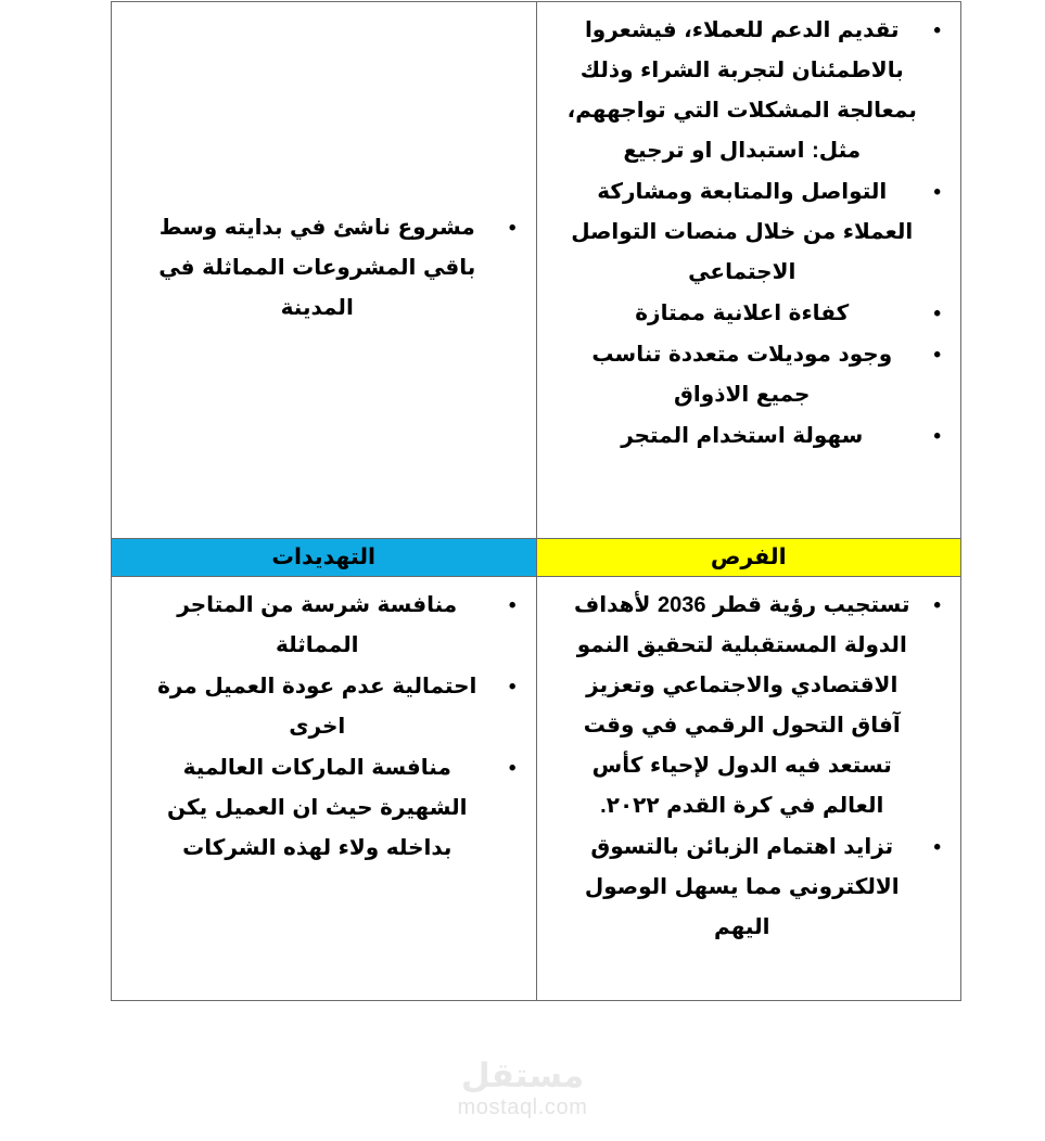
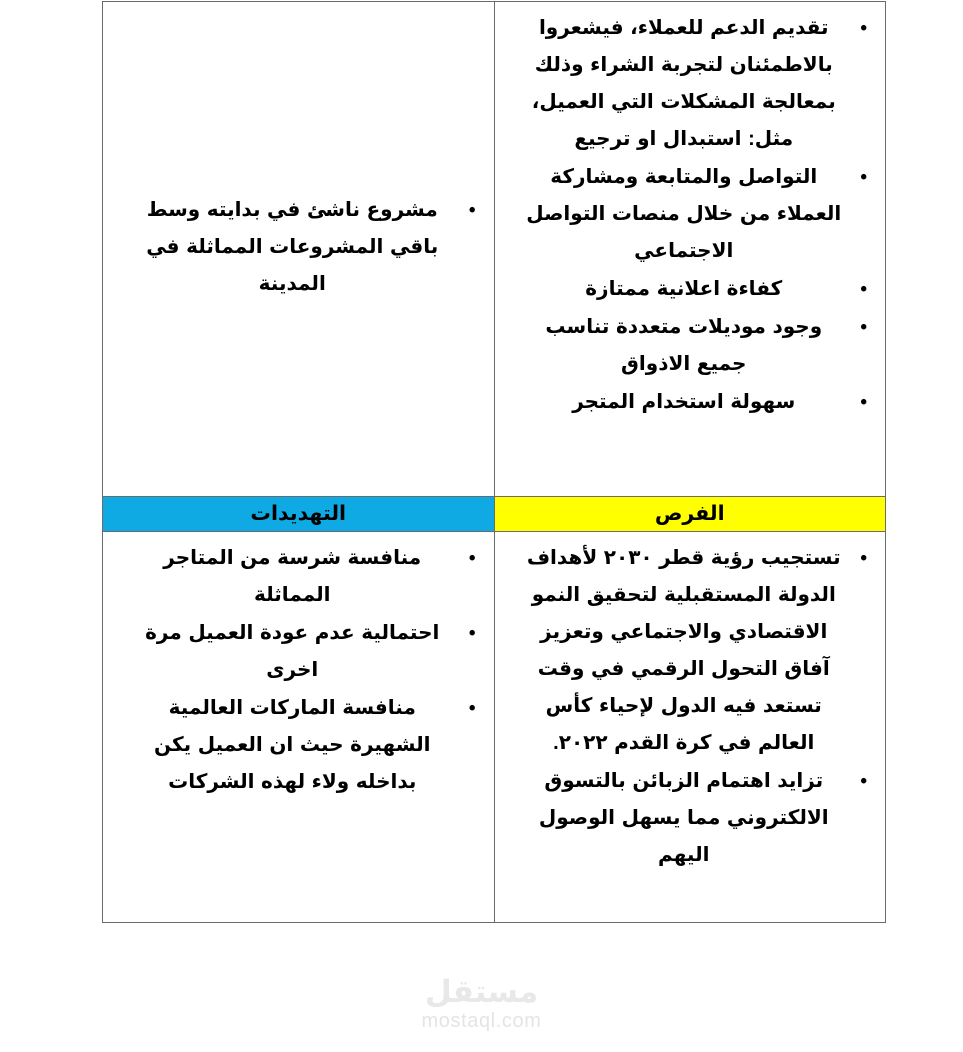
- تقديم الدعم للعملاء، فيشعروا بالاطمئنان لتجربة الشراء وذلك بمعالجة المشكلات التي تواجههم، مثل: استبدال او ترجيع التواصل والمتابعة ومشاركة العملاء من خلال منصات التواصل الاجتماعي كفاءة اعلانية ممتازة وجود موديلات متعددة تناسب جميع الاذواق سهولة استخدام المتجر	مشروع ناشئ في بدايته وسط باقي المشروعات المماثلة في المدينة
+ تقديم الدعم للعملاء، فيشعروا بالاطمئنان لتجربة الشراء وذلك بمعالجة المشكلات التي العميل، مثل: استبدال او ترجيع التواصل والمتابعة ومشاركة العملاء من خلال منصات التواصل الاجتماعي كفاءة اعلانية ممتازة وجود موديلات متعددة تناسب جميع الاذواق سهولة استخدام المتجر	مشروع ناشئ في بدايته وسط باقي المشروعات المماثلة في المدينة
  الفرص	التهديدات
- تستجيب رؤية قطر 2036 لأهداف الدولة المستقبلية لتحقيق النمو الاقتصادي والاجتماعي وتعزيز آفاق التحول الرقمي في وقت تستعد فيه الدول لإحياء كأس العالم في كرة القدم ٢٠٢٢. تزايد اهتمام الزبائن بالتسوق الالكتروني مما يسهل الوصول اليهم	منافسة شرسة من المتاجر المماثلة احتمالية عدم عودة العميل مرة اخرى منافسة الماركات العالمية الشهيرة حيث ان العميل يكن بداخله ولاء لهذه الشركات
+ تستجيب رؤية قطر ٢٠٣٠ لأهداف الدولة المستقبلية لتحقيق النمو الاقتصادي والاجتماعي وتعزيز آفاق التحول الرقمي في وقت تستعد فيه الدول لإحياء كأس العالم في كرة القدم ٢٠٢٢. تزايد اهتمام الزبائن بالتسوق الالكتروني مما يسهل الوصول اليهم	منافسة شرسة من المتاجر المماثلة احتمالية عدم عودة العميل مرة اخرى منافسة الماركات العالمية الشهيرة حيث ان العميل يكن بداخله ولاء لهذه الشركات
  mostaql.com
